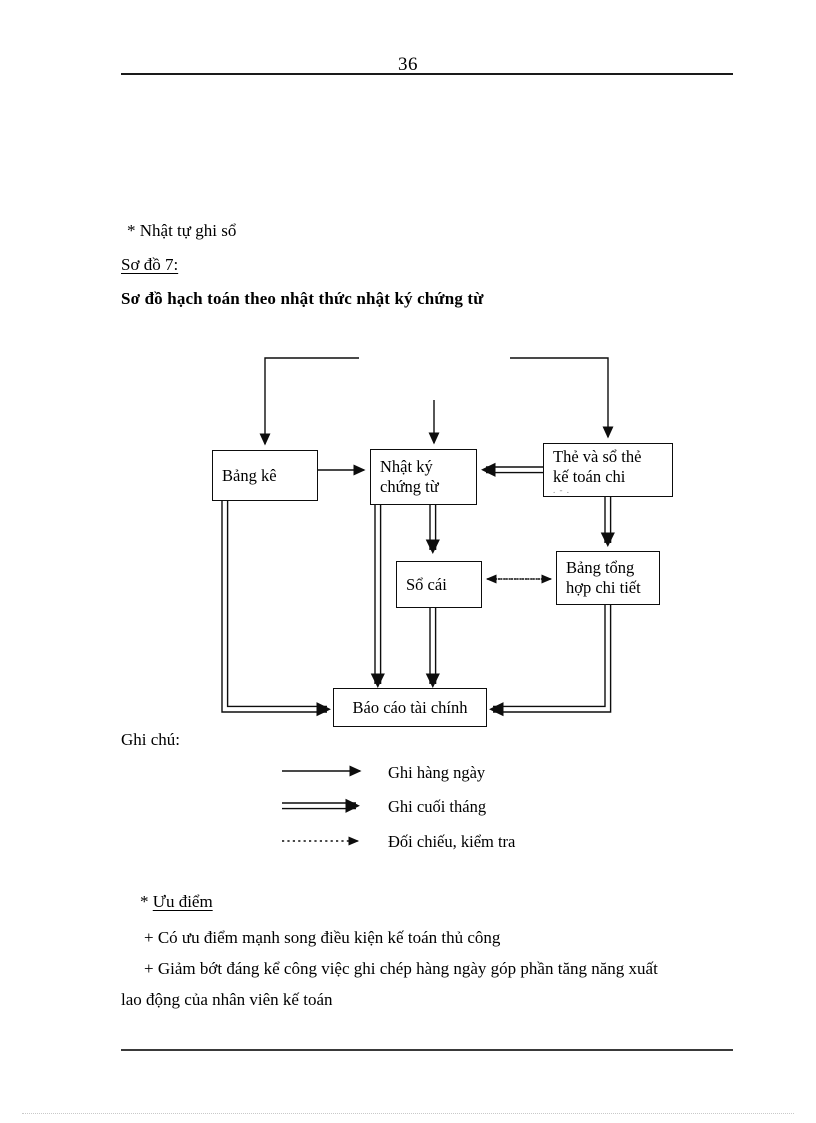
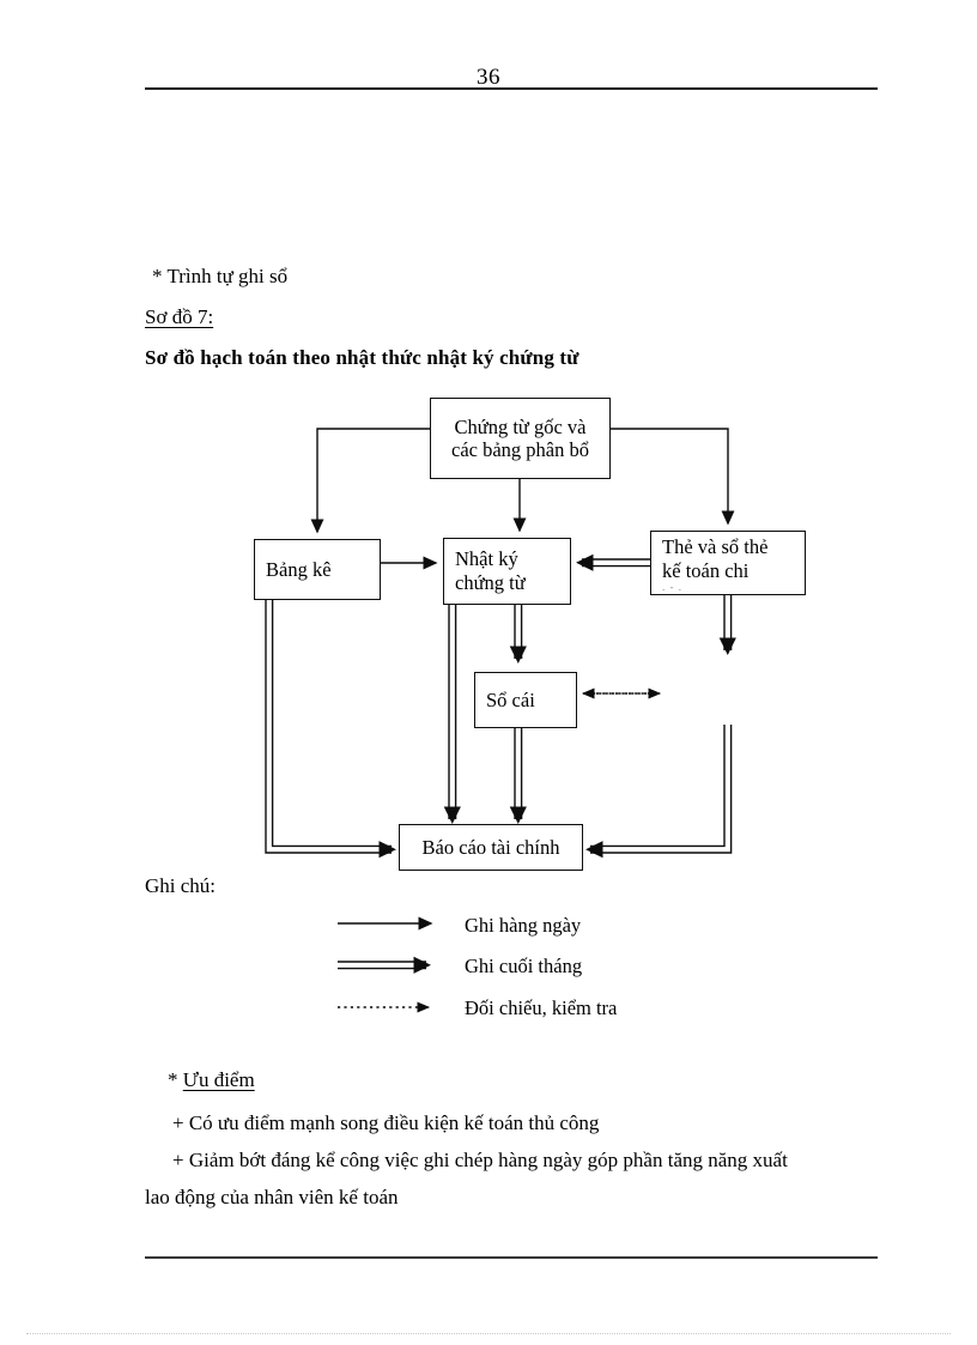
  36
- * Nhật tự ghi sổ
+ * Trình tự ghi sổ
  Sơ đồ 7:
  Sơ đồ hạch toán theo nhật thức nhật ký chứng từ
+ Chứng từ gốc và
+ các bảng phân bổ
  Bảng kê
  Nhật ký
  chứng từ
  Thẻ và sổ thẻ
  kế toán chi
  . - .
  Sổ cái
- Bảng tổng
- hợp chi tiết
  Báo cáo tài chính
  Ghi chú:
  Ghi hàng ngày
  Ghi cuối tháng
  Đối chiếu, kiểm tra
  * Ưu điểm
  + Có ưu điểm mạnh song điều kiện kế toán thủ công
  + Giảm bớt đáng kể công việc ghi chép hàng ngày góp phần tăng năng xuất
  lao động của nhân viên kế toán
